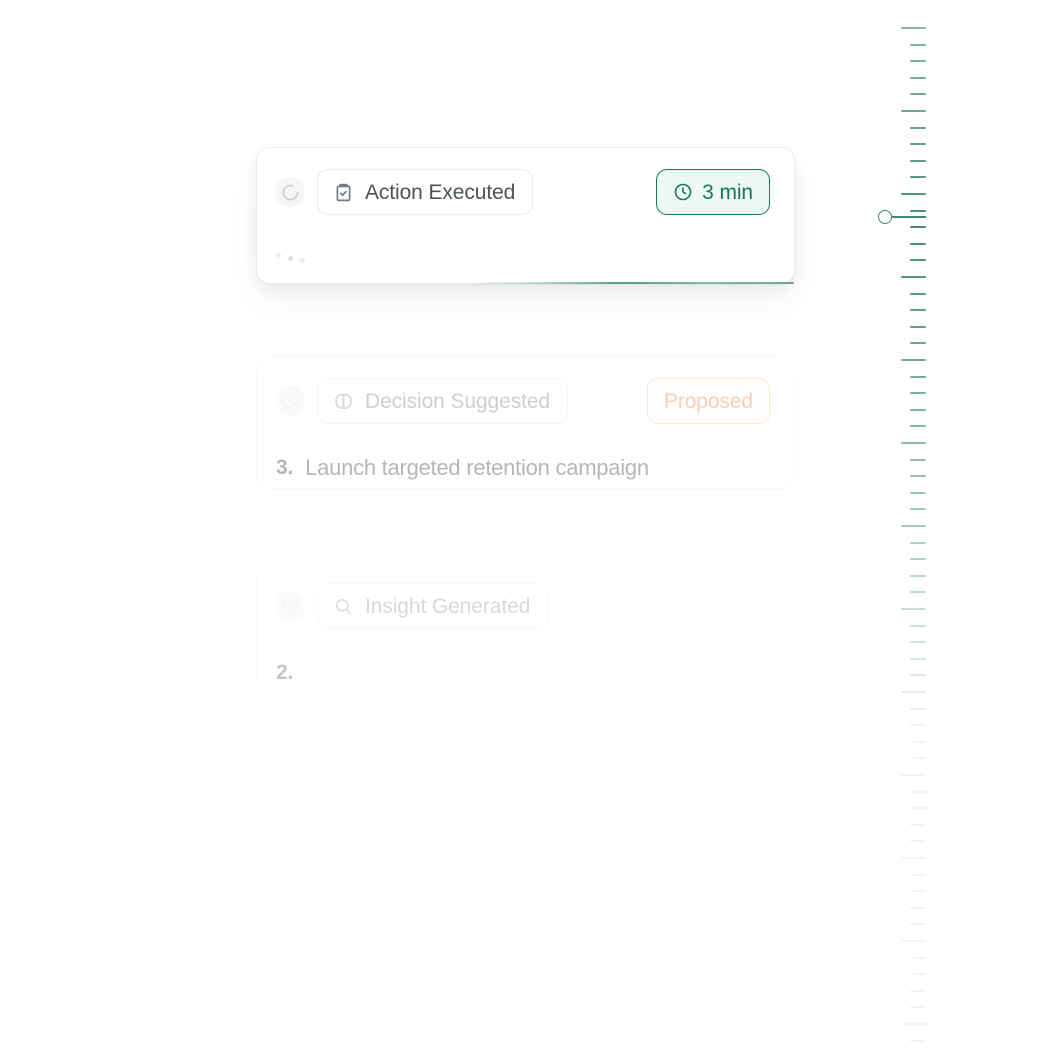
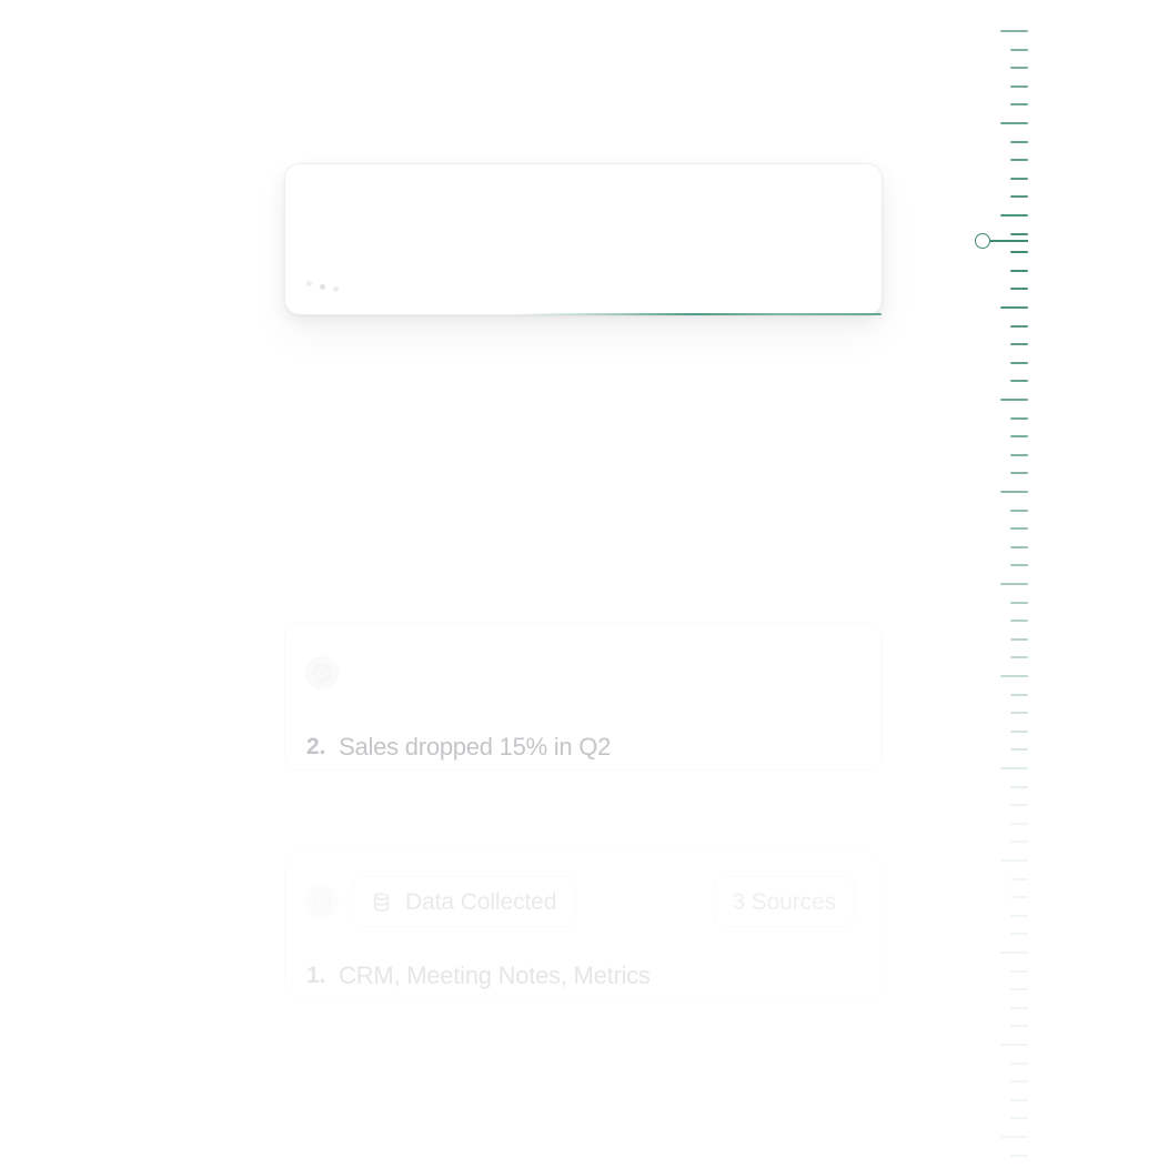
- Action Executed
- 3 min
- Decision Suggested
- Proposed
- 3.
- Launch targeted retention campaign
- Insight Generated
  2.
+ Sales dropped 15% in Q2
+ 1.
+ CRM, Meeting Notes, Metrics
